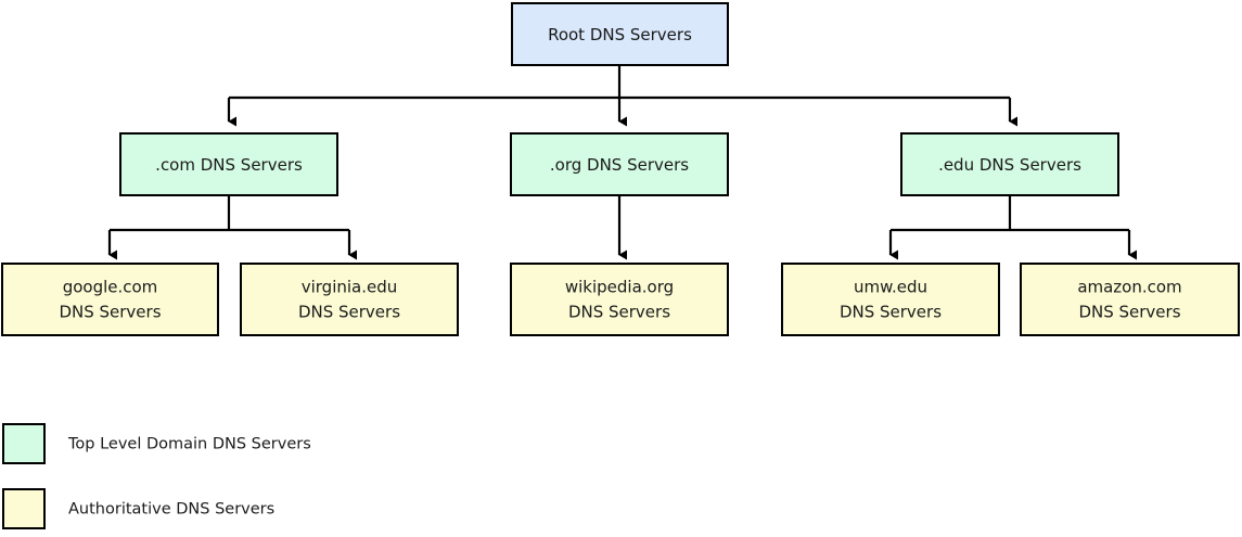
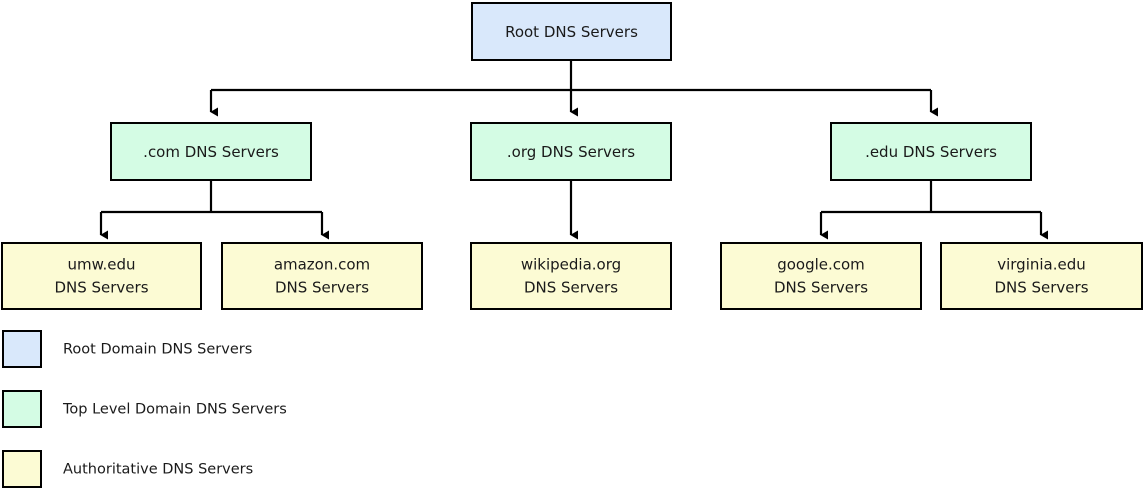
  Root DNS Servers
  .com DNS Servers
  .org DNS Servers
  .edu DNS Servers
- google.com
+ umw.edu
  DNS Servers
- virginia.edu
+ amazon.com
  DNS Servers
  wikipedia.org
  DNS Servers
- umw.edu
+ google.com
  DNS Servers
- amazon.com
+ virginia.edu
  DNS Servers
+ Root Domain DNS Servers
  Top Level Domain DNS Servers
  Authoritative DNS Servers
